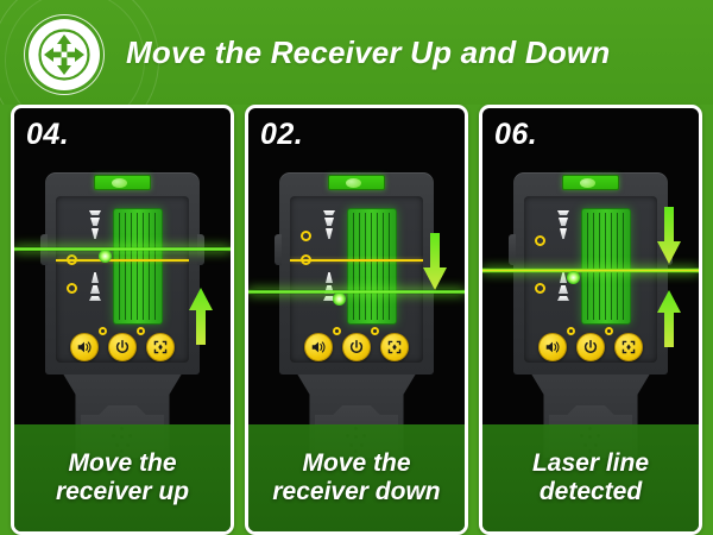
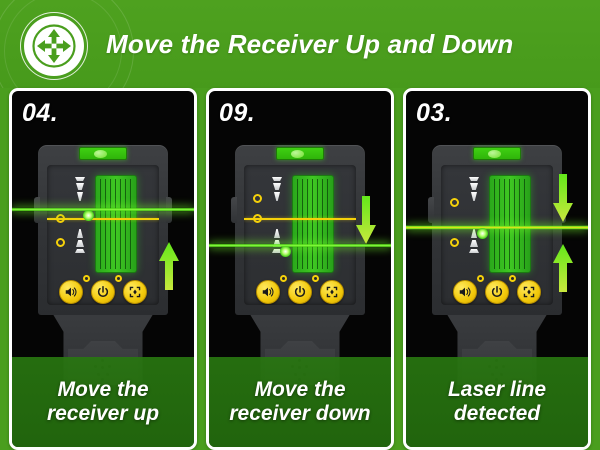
  Move the Receiver Up and Down
  04.
  Move the receiver up
- 02.
+ 09.
  Move the receiver down
- 06.
+ 03.
  Laser line detected
